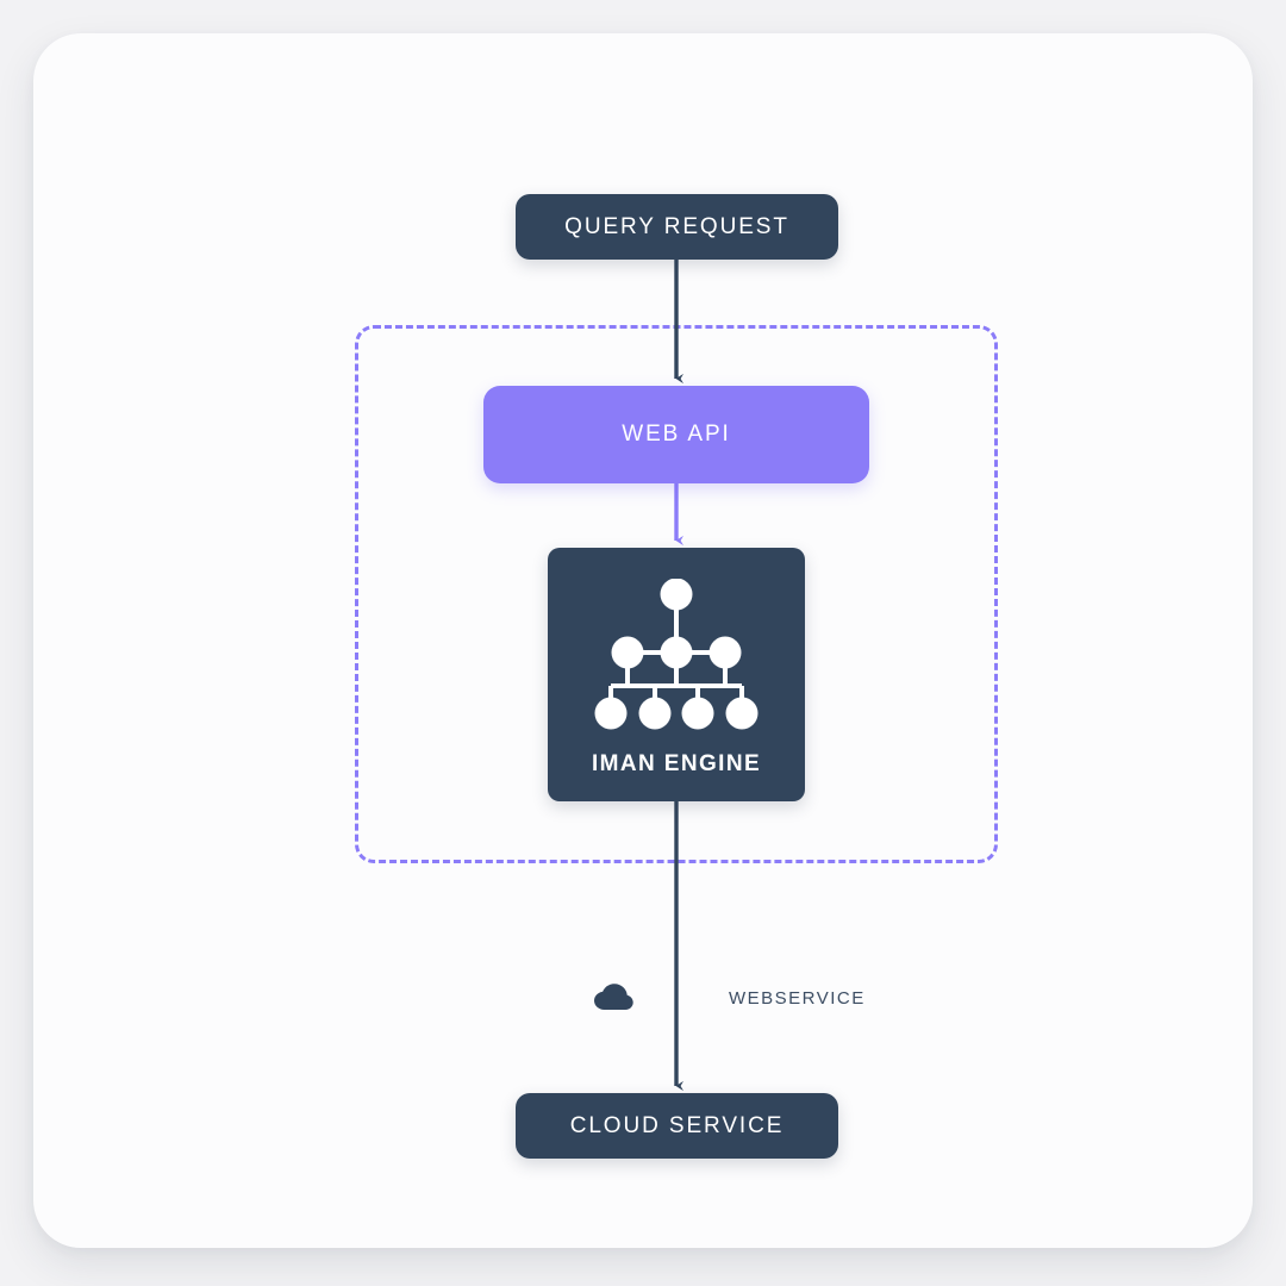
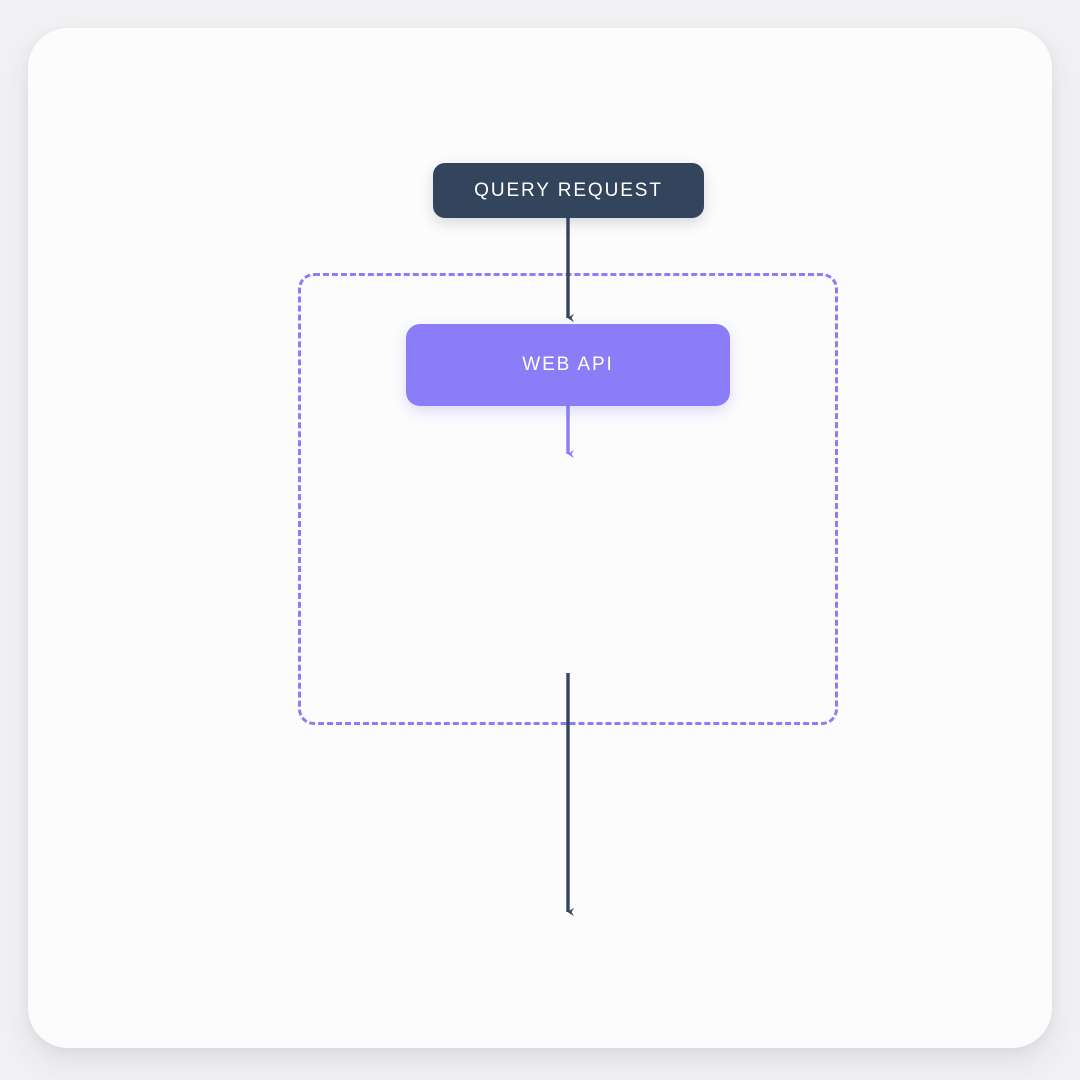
  QUERY REQUEST
  WEB API
- IMAN ENGINE
- WEBSERVICE
- CLOUD SERVICE
